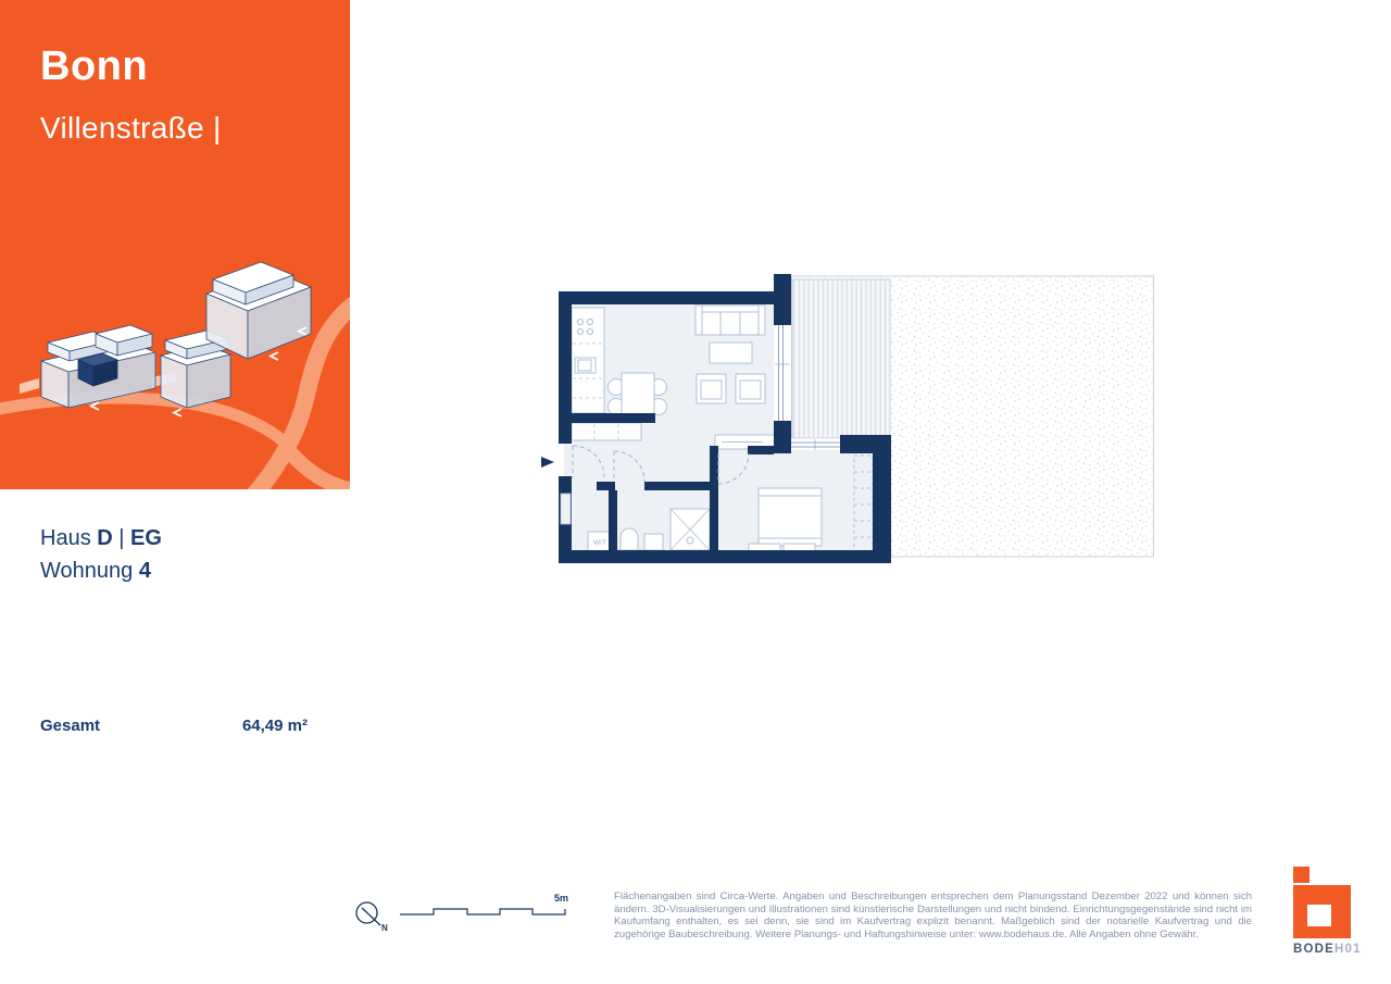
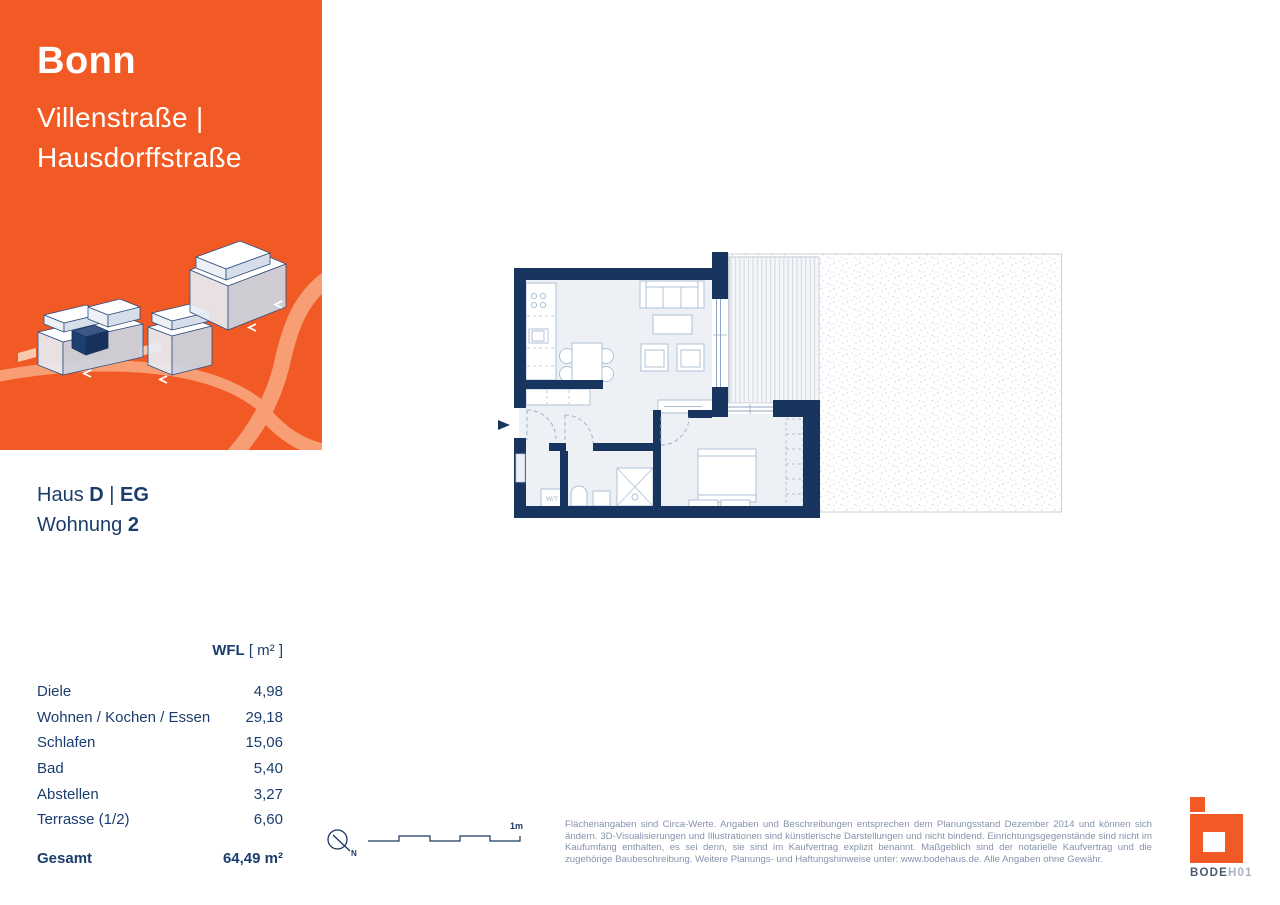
  Bonn
  Villenstraße |
+ Hausdorffstraße
  Haus D | EG
- Wohnung 4
+ Wohnung 2
+ WFL [ m² ]
+ Diele
+ 4,98
+ Wohnen / Kochen / Essen
+ 29,18
+ Schlafen
+ 15,06
+ Bad
+ 5,40
+ Abstellen
+ 3,27
+ Terrasse (1/2)
+ 6,60
  Gesamt
  64,49 m²
  N
- 5m
+ 1m
- Flächenangaben sind Circa-Werte. Angaben und Beschreibungen entsprechen dem Planungsstand Dezember 2022 und können sich ändern. 3D-Visualisierungen und Illustrationen sind künstlerische Darstellungen und nicht bindend. Einrichtungsgegenstände sind nicht im Kaufumfang enthalten, es sei denn, sie sind im Kaufvertrag explizit benannt. Maßgeblich sind der notarielle Kaufvertrag und die zugehörige Baubeschreibung. Weitere Planungs- und Haftungshinweise unter: www.bodehaus.de. Alle Angaben ohne Gewähr.
+ Flächenangaben sind Circa-Werte. Angaben und Beschreibungen entsprechen dem Planungsstand Dezember 2014 und können sich ändern. 3D-Visualisierungen und Illustrationen sind künstlerische Darstellungen und nicht bindend. Einrichtungsgegenstände sind nicht im Kaufumfang enthalten, es sei denn, sie sind im Kaufvertrag explizit benannt. Maßgeblich sind der notarielle Kaufvertrag und die zugehörige Baubeschreibung. Weitere Planungs- und Haftungshinweise unter: www.bodehaus.de. Alle Angaben ohne Gewähr.
  BODEH01
